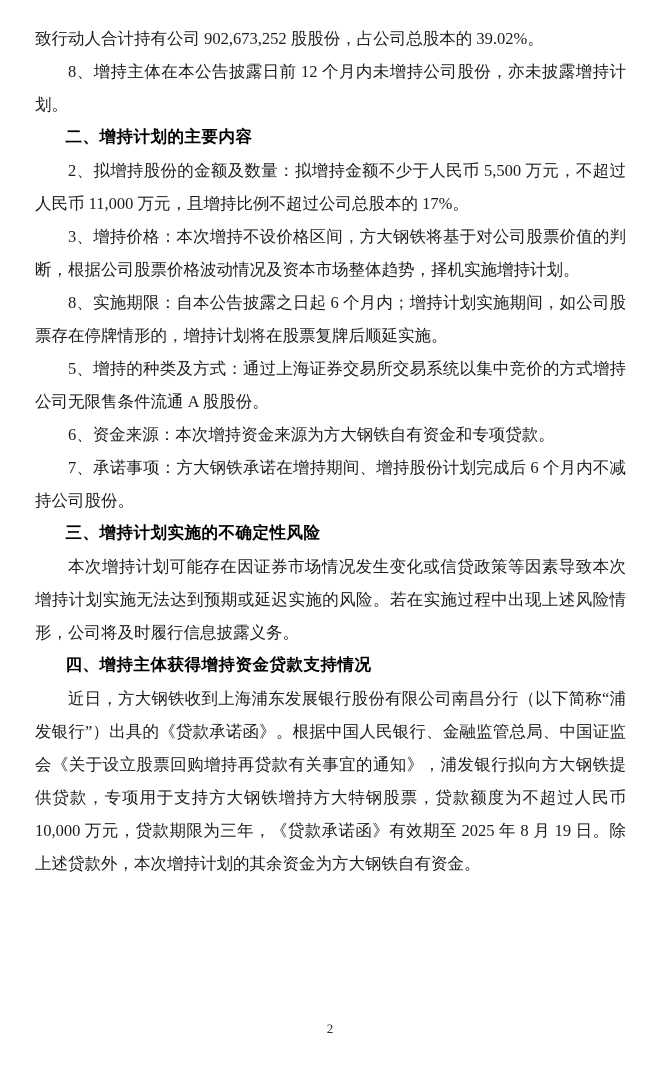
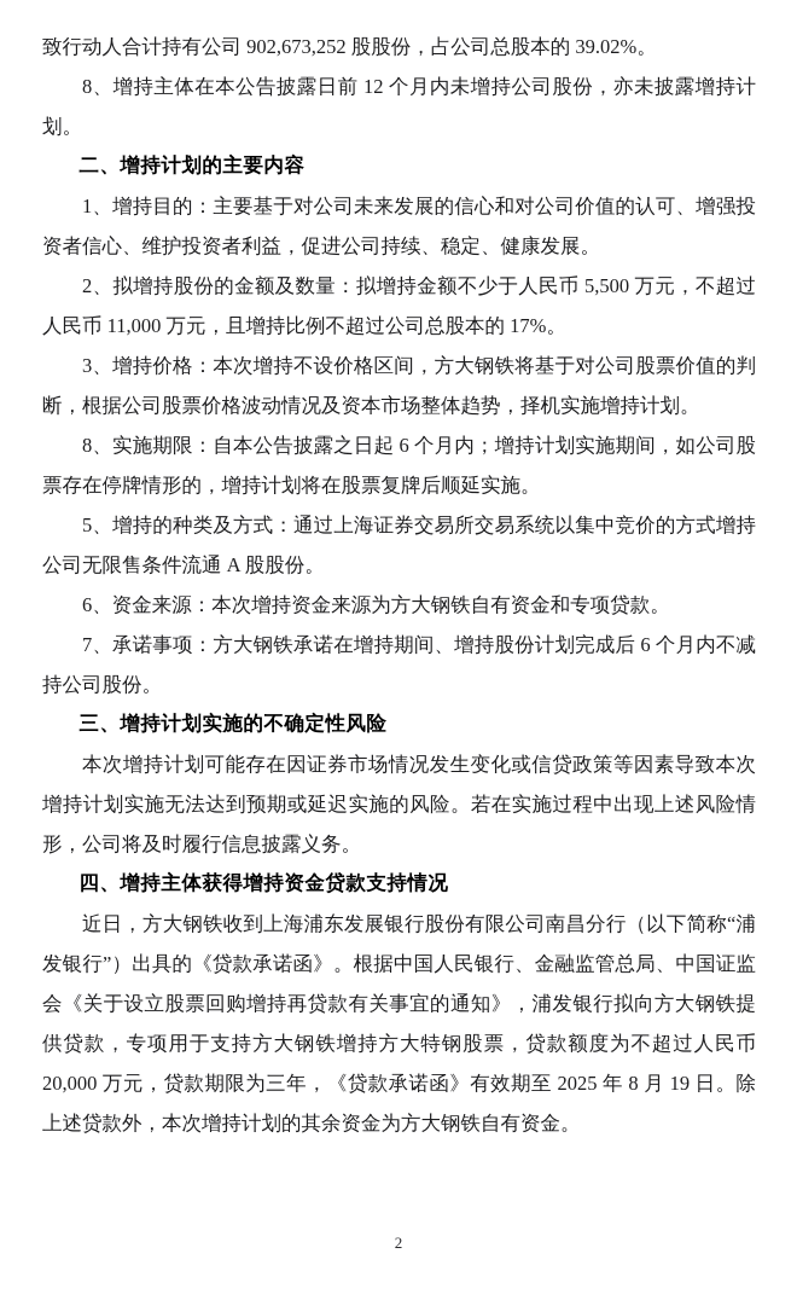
  致行动人合计持有公司 902,673,252 股股份，占公司总股本的 39.02%。
  8、增持主体在本公告披露日前 12 个月内未增持公司股份，亦未披露增持计划。
  二、增持计划的主要内容
+ 1、增持目的：主要基于对公司未来发展的信心和对公司价值的认可、增强投资者信心、维护投资者利益，促进公司持续、稳定、健康发展。
  2、拟增持股份的金额及数量：拟增持金额不少于人民币 5,500 万元，不超过人民币 11,000 万元，且增持比例不超过公司总股本的 17%。
  3、增持价格：本次增持不设价格区间，方大钢铁将基于对公司股票价值的判断，根据公司股票价格波动情况及资本市场整体趋势，择机实施增持计划。
  8、实施期限：自本公告披露之日起 6 个月内；增持计划实施期间，如公司股票存在停牌情形的，增持计划将在股票复牌后顺延实施。
  5、增持的种类及方式：通过上海证券交易所交易系统以集中竞价的方式增持公司无限售条件流通 A 股股份。
  6、资金来源：本次增持资金来源为方大钢铁自有资金和专项贷款。
  7、承诺事项：方大钢铁承诺在增持期间、增持股份计划完成后 6 个月内不减持公司股份。
  三、增持计划实施的不确定性风险
  本次增持计划可能存在因证券市场情况发生变化或信贷政策等因素导致本次增持计划实施无法达到预期或延迟实施的风险。若在实施过程中出现上述风险情形，公司将及时履行信息披露义务。
  四、增持主体获得增持资金贷款支持情况
- 近日，方大钢铁收到上海浦东发展银行股份有限公司南昌分行（以下简称“浦发银行”）出具的《贷款承诺函》。根据中国人民银行、金融监管总局、中国证监会《关于设立股票回购增持再贷款有关事宜的通知》，浦发银行拟向方大钢铁提供贷款，专项用于支持方大钢铁增持方大特钢股票，贷款额度为不超过人民币 10,000 万元，贷款期限为三年，《贷款承诺函》有效期至 2025 年 8 月 19 日。除上述贷款外，本次增持计划的其余资金为方大钢铁自有资金。
+ 近日，方大钢铁收到上海浦东发展银行股份有限公司南昌分行（以下简称“浦发银行”）出具的《贷款承诺函》。根据中国人民银行、金融监管总局、中国证监会《关于设立股票回购增持再贷款有关事宜的通知》，浦发银行拟向方大钢铁提供贷款，专项用于支持方大钢铁增持方大特钢股票，贷款额度为不超过人民币 20,000 万元，贷款期限为三年，《贷款承诺函》有效期至 2025 年 8 月 19 日。除上述贷款外，本次增持计划的其余资金为方大钢铁自有资金。
  2
